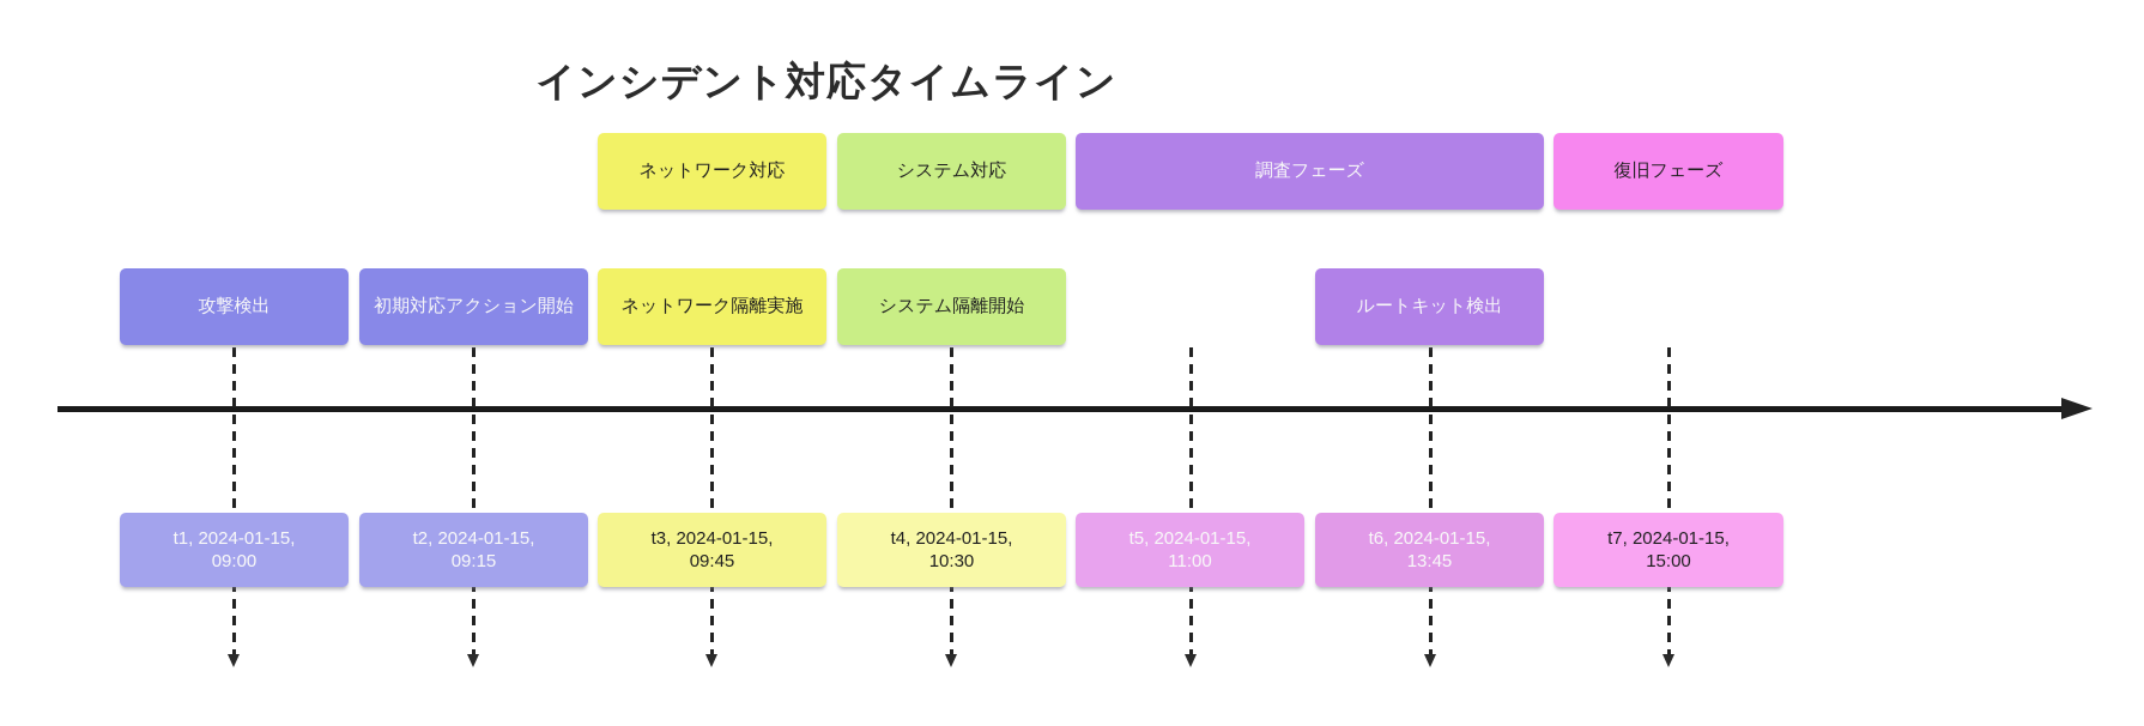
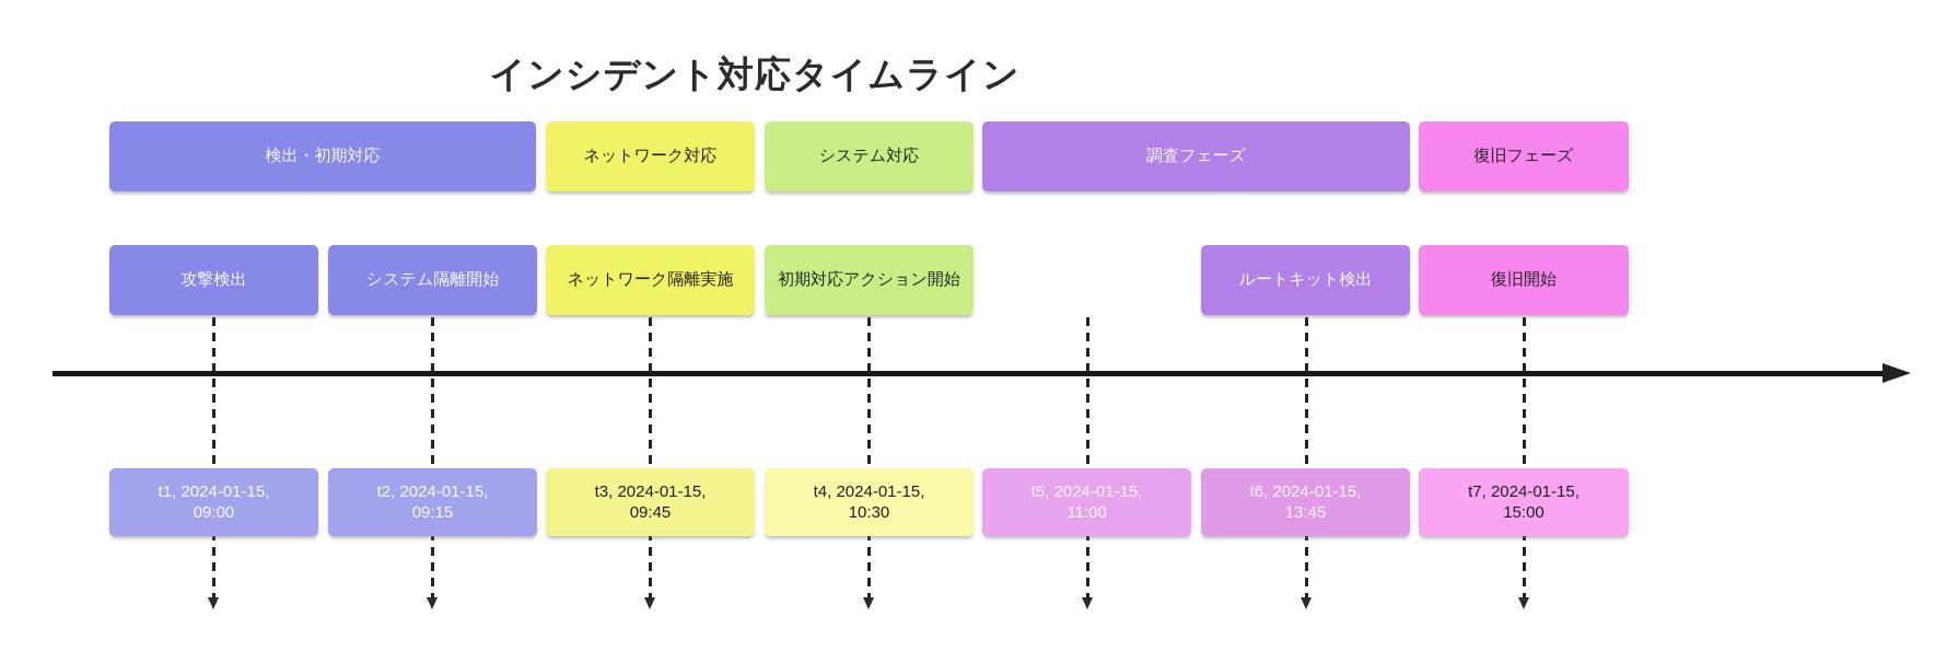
  インシデント対応タイムライン
+ 検出・初期対応
  ネットワーク対応
  システム対応
  調査フェーズ
  復旧フェーズ
  攻撃検出
- 初期対応アクション開始
+ システム隔離開始
  ネットワーク隔離実施
- システム隔離開始
+ 初期対応アクション開始
  ルートキット検出
+ 復旧開始
  t1, 2024-01-15, 09:00
  t2, 2024-01-15, 09:15
  t3, 2024-01-15, 09:45
  t4, 2024-01-15, 10:30
  t5, 2024-01-15, 11:00
  t6, 2024-01-15, 13:45
  t7, 2024-01-15, 15:00
